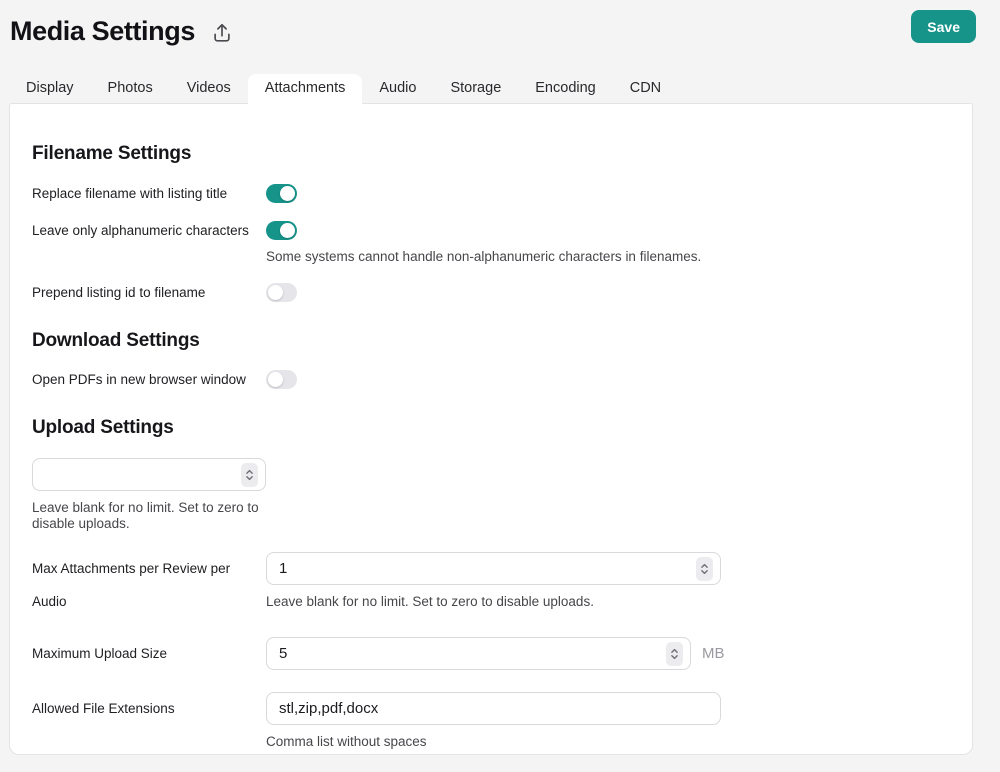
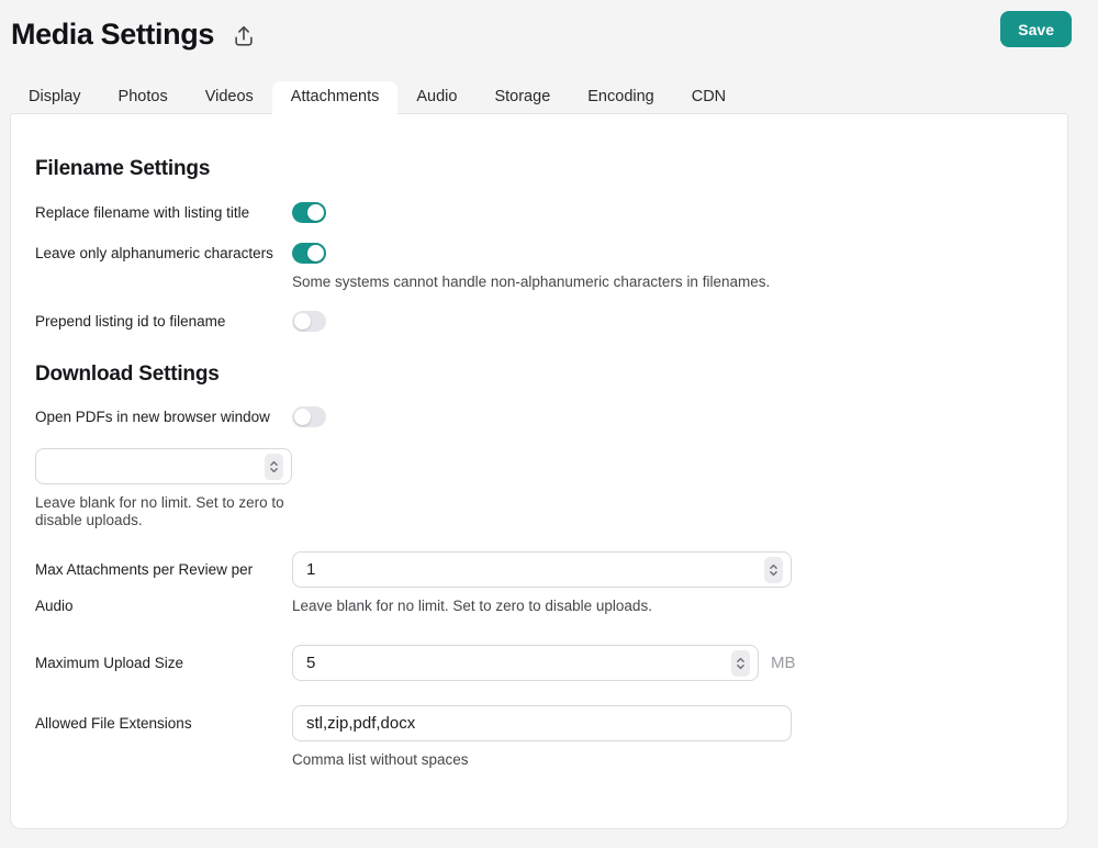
  Media Settings
  Save
  Display
  Photos
  Videos
  Attachments
  Audio
  Storage
  Encoding
  CDN
  Filename Settings
  Replace filename with listing title
  Leave only alphanumeric characters
  Some systems cannot handle non-alphanumeric characters in filenames.
  Prepend listing id to filename
  Download Settings
  Open PDFs in new browser window
- Upload Settings
  Leave blank for no limit. Set to zero to disable uploads.
  Max Attachments per Review per Audio
  1
  Leave blank for no limit. Set to zero to disable uploads.
  Maximum Upload Size
  5
  MB
  Allowed File Extensions
  stl,zip,pdf,docx
  Comma list without spaces
